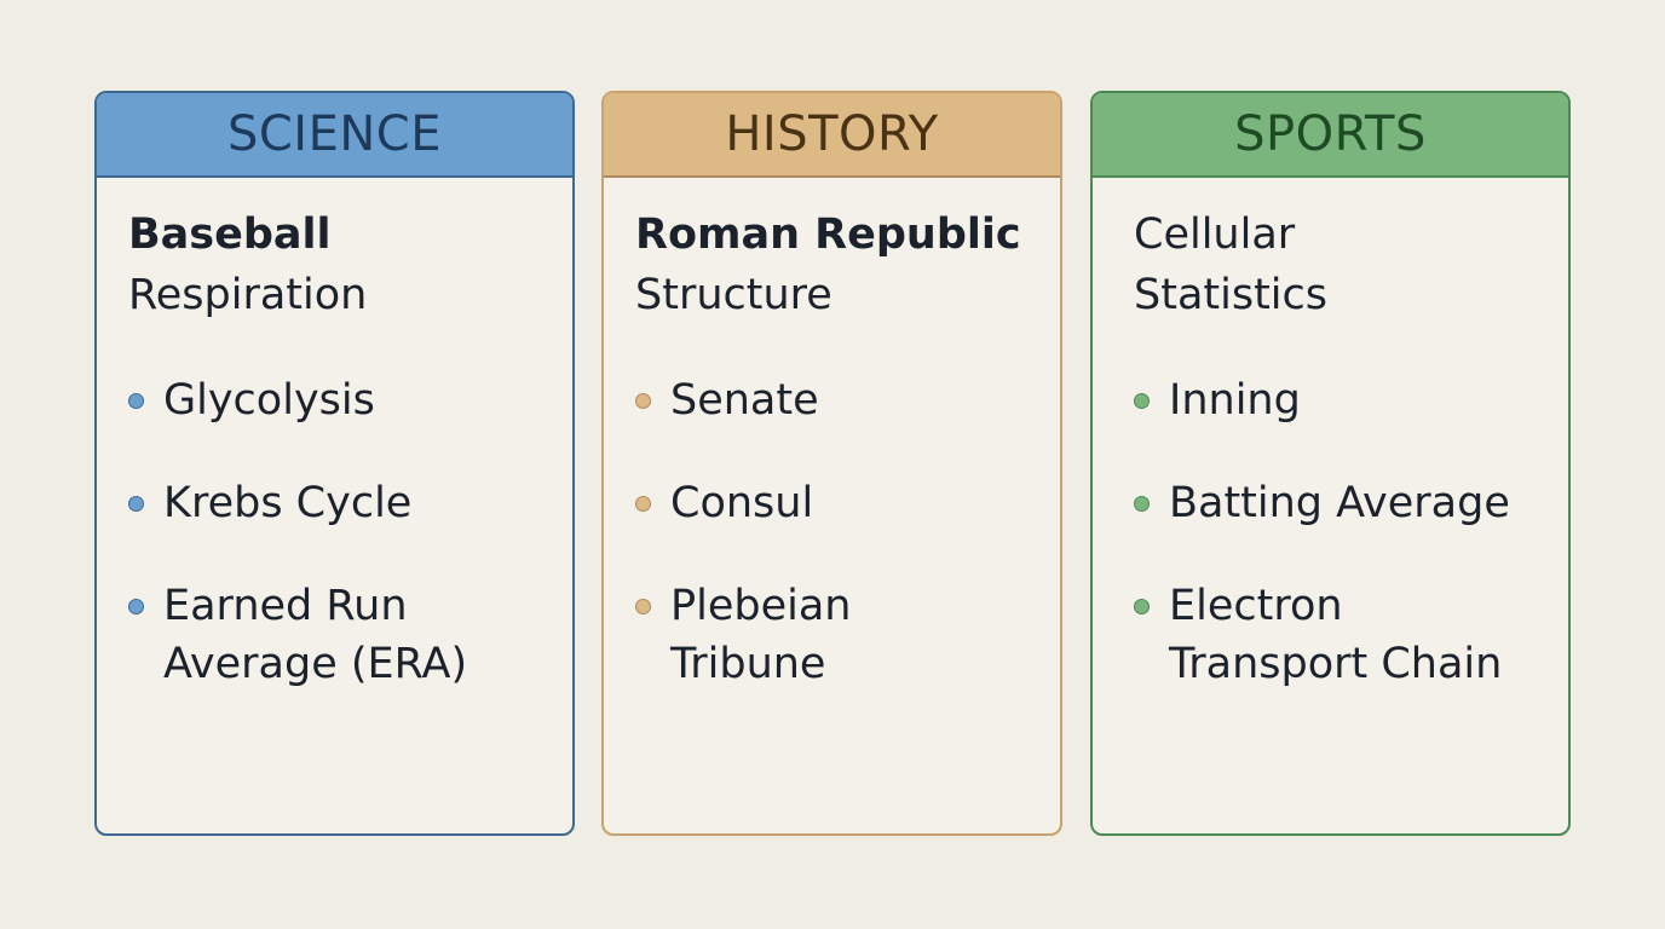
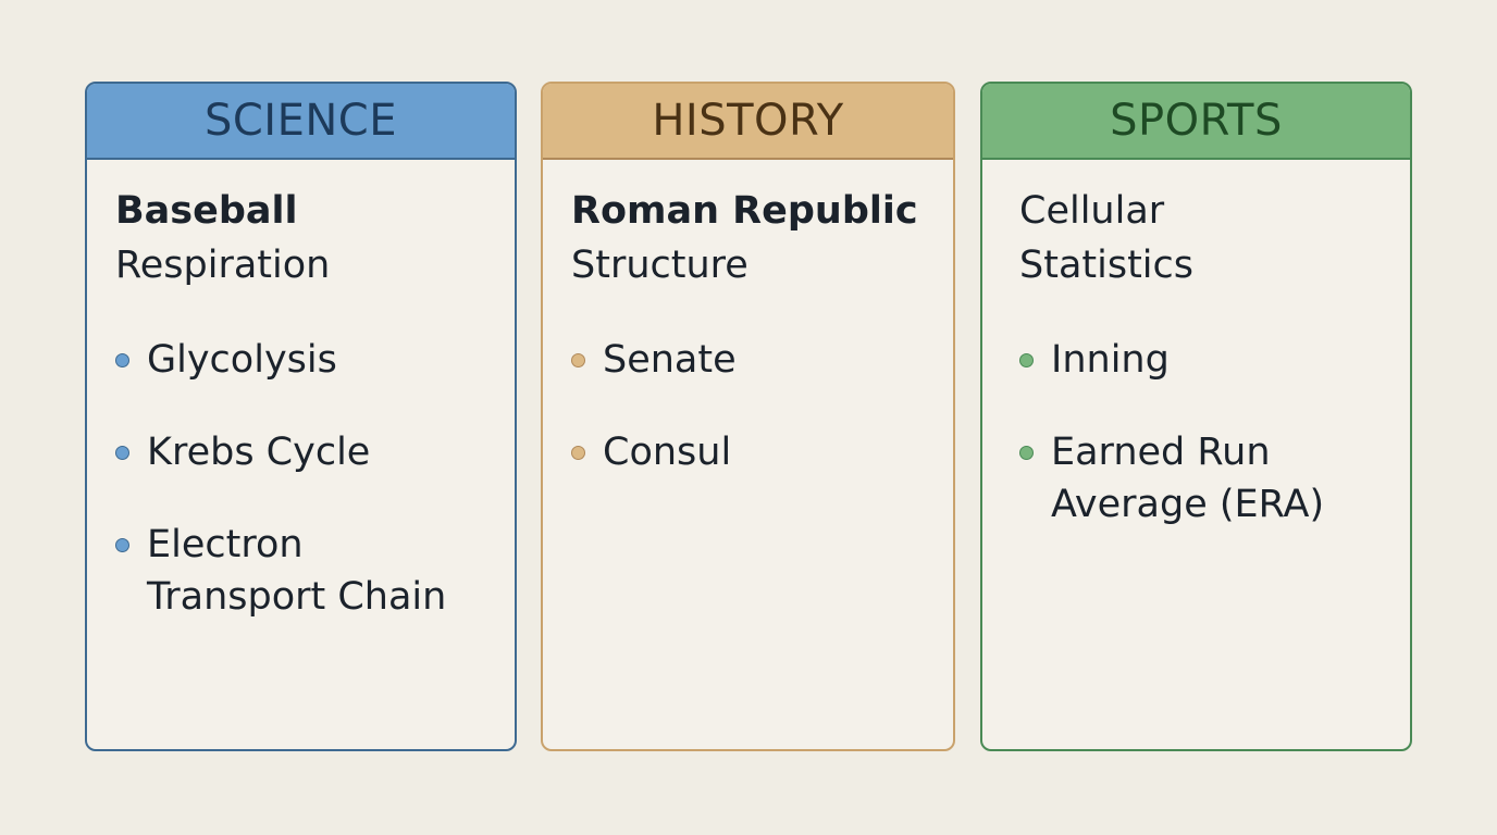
  SCIENCE
  Baseball
  Respiration
  Glycolysis
  Krebs Cycle
- Earned Run Average (ERA)
+ Electron Transport Chain
  HISTORY
  Roman Republic
  Structure
  Senate
  Consul
- Plebeian Tribune
  SPORTS
  Cellular
  Statistics
  Inning
- Batting Average
- Electron Transport Chain
+ Earned Run Average (ERA)
